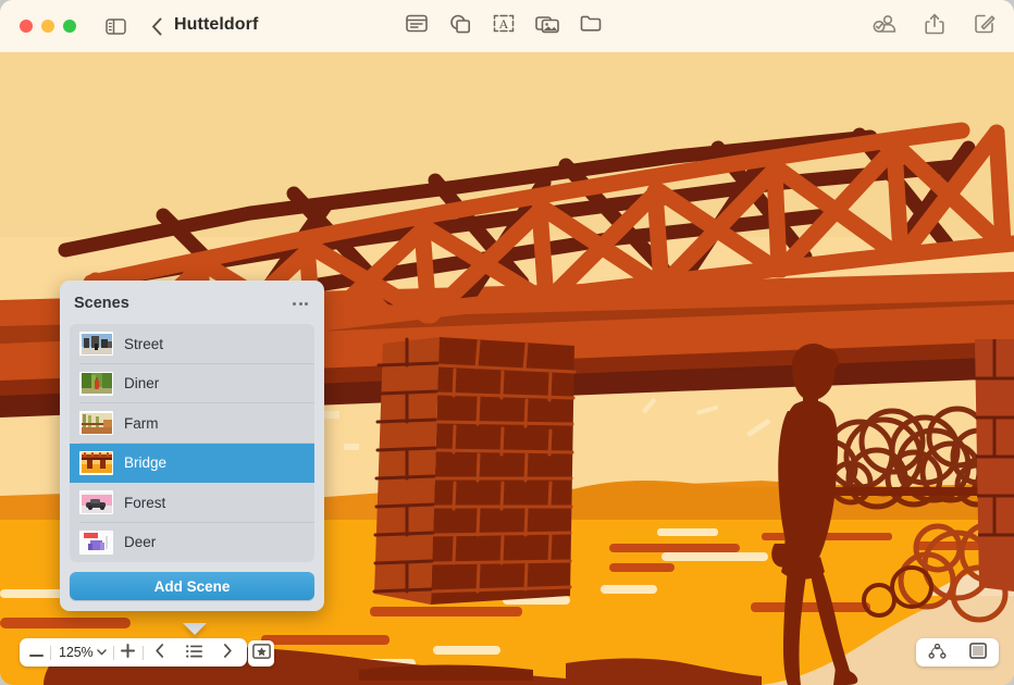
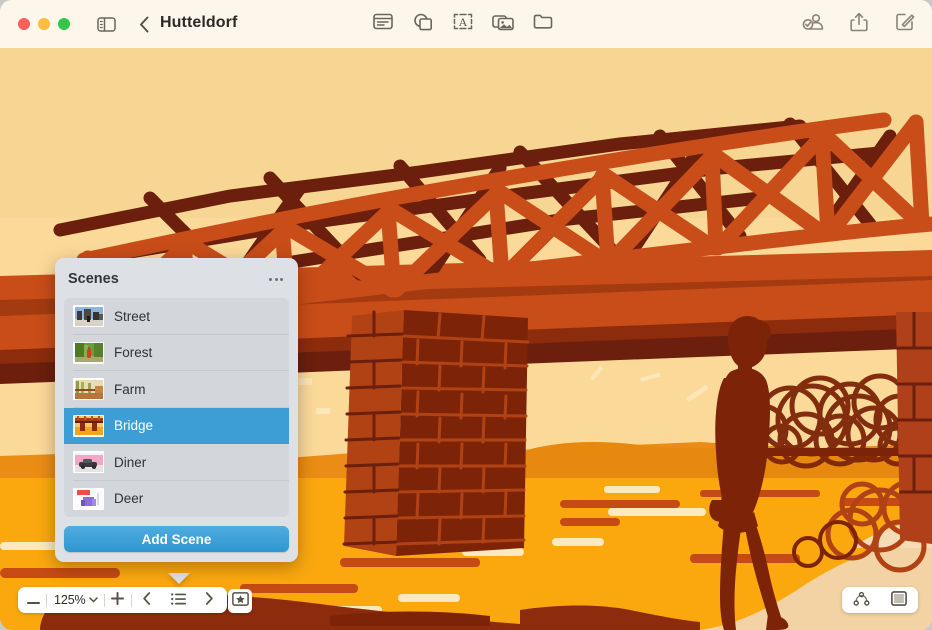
  Hutteldorf
  A
  Scenes
  Street
- Diner
+ Forest
  Farm
  Bridge
- Forest
+ Diner
  Deer
  Add Scene
  125%
